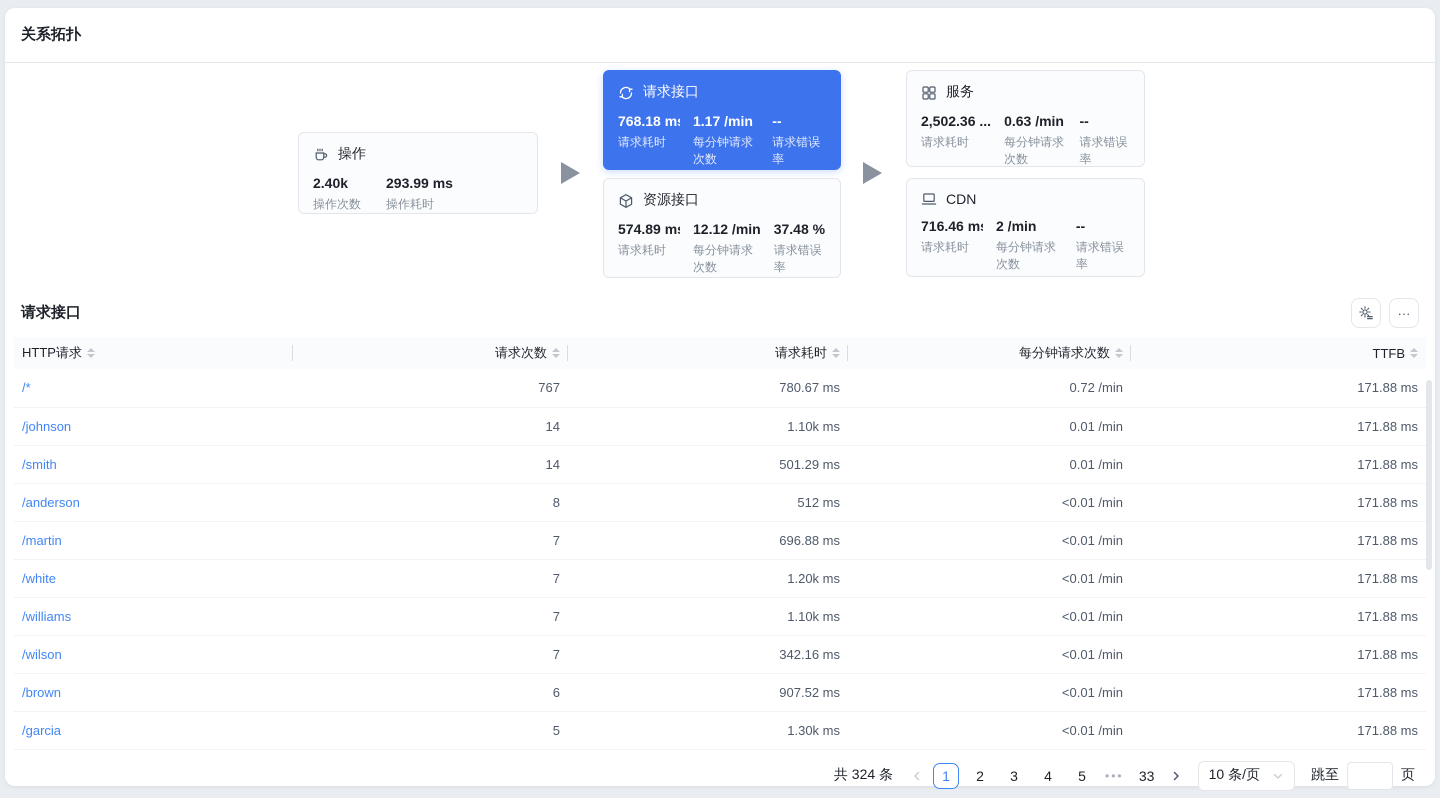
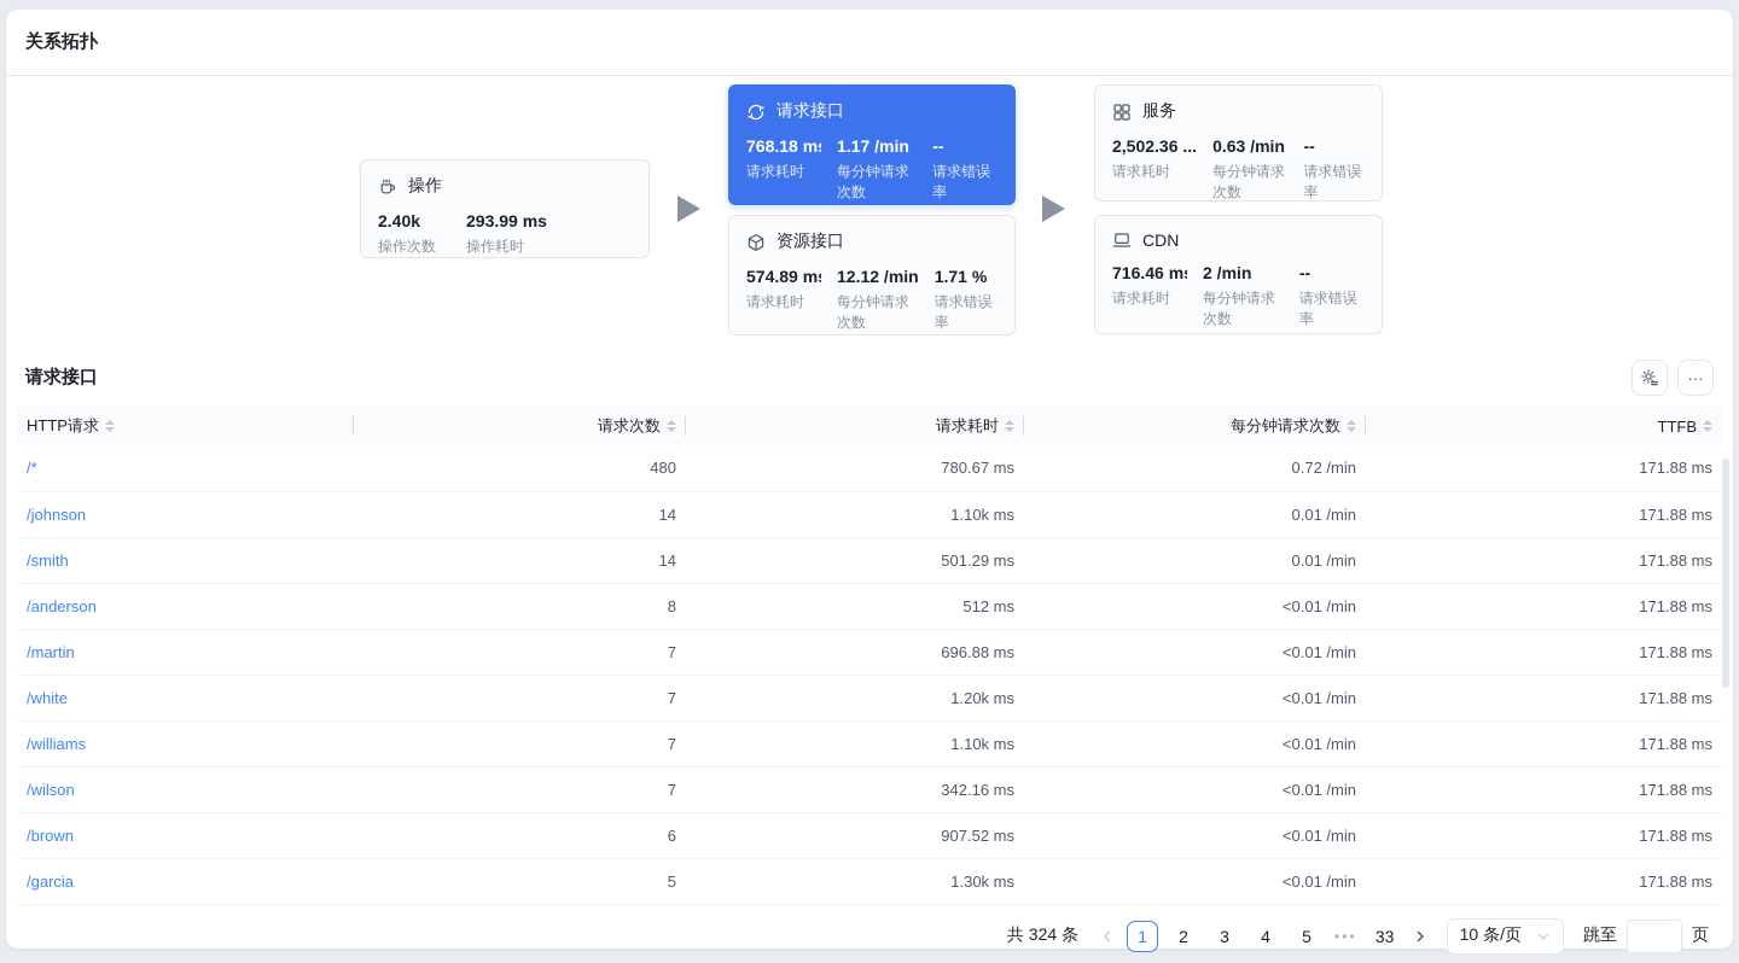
  关系拓扑
  操作
  2.40k
  操作次数
  293.99 ms
  操作耗时
  请求接口
  768.18 m
  请求耗时
  1.17 /min
  每分钟请求次数
  --
  请求错误率
  资源接口
  574.89 m
  请求耗时
  12.12 /min
  每分钟请求次数
- 37.48 %
+ 1.71 %
  请求错误率
  服务
  2,502.36 ...
  请求耗时
  0.63 /min
  每分钟请求次数
  --
  请求错误率
  CDN
  716.46 m
  请求耗时
  2 /min
  每分钟请求次数
  --
  请求错误率
  请求接口
  ···
  HTTP请求	请求次数	请求耗时	每分钟请求次数	TTFB
- /*	767	780.67 ms	0.72 /min	171.88 ms
+ /*	480	780.67 ms	0.72 /min	171.88 ms
  /johnson	14	1.10k ms	0.01 /min	171.88 ms
  /smith	14	501.29 ms	0.01 /min	171.88 ms
  /anderson	8	512 ms	<0.01 /min	171.88 ms
  /martin	7	696.88 ms	<0.01 /min	171.88 ms
  /white	7	1.20k ms	<0.01 /min	171.88 ms
  /williams	7	1.10k ms	<0.01 /min	171.88 ms
  /wilson	7	342.16 ms	<0.01 /min	171.88 ms
  /brown	6	907.52 ms	<0.01 /min	171.88 ms
  /garcia	5	1.30k ms	<0.01 /min	171.88 ms
  共 324 条
  1
  2
  3
  4
  5
  •••
  33
  10 条/页
  跳至
  页
